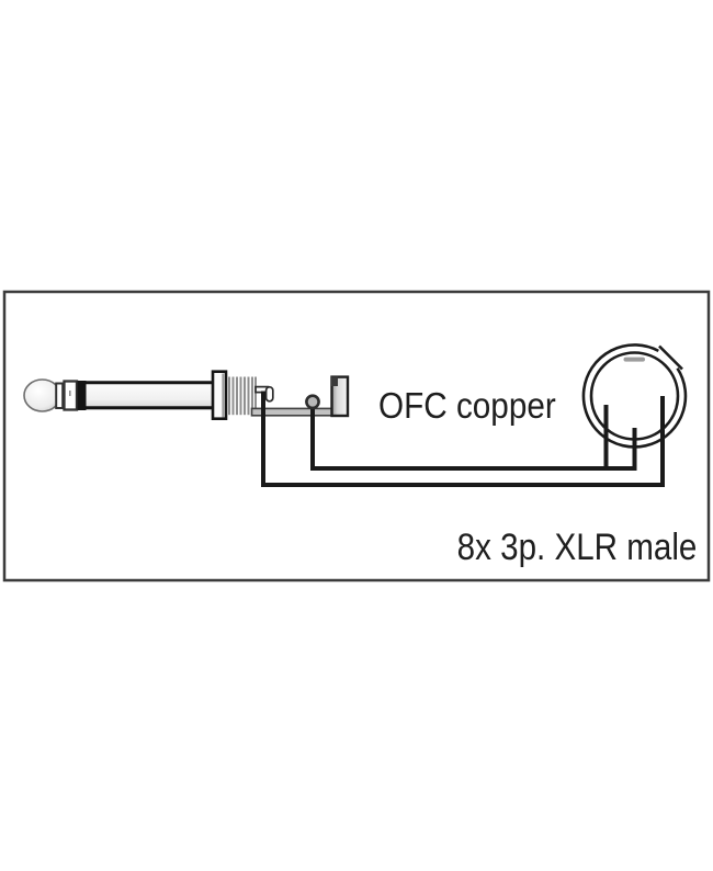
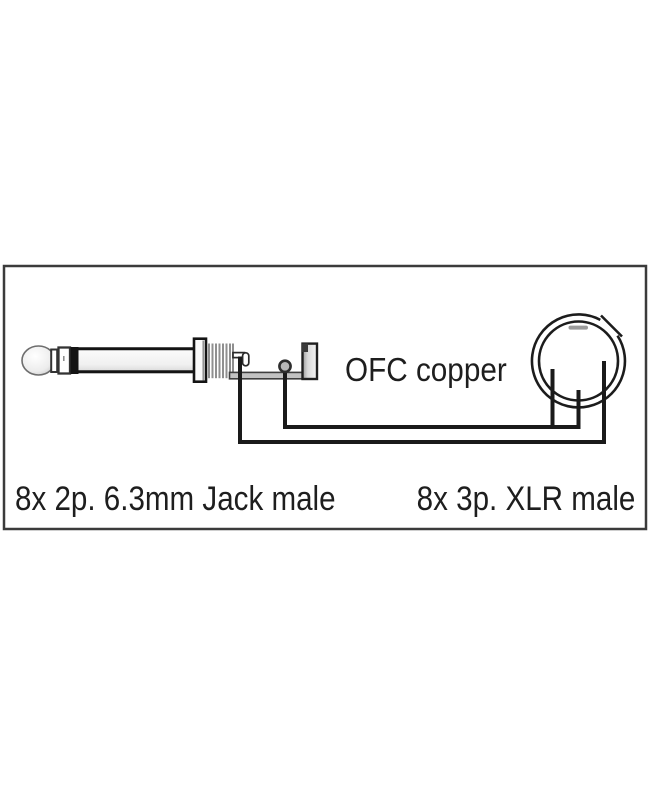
  OFC copper
+ 8x 2p. 6.3mm Jack male
  8x 3p. XLR male
